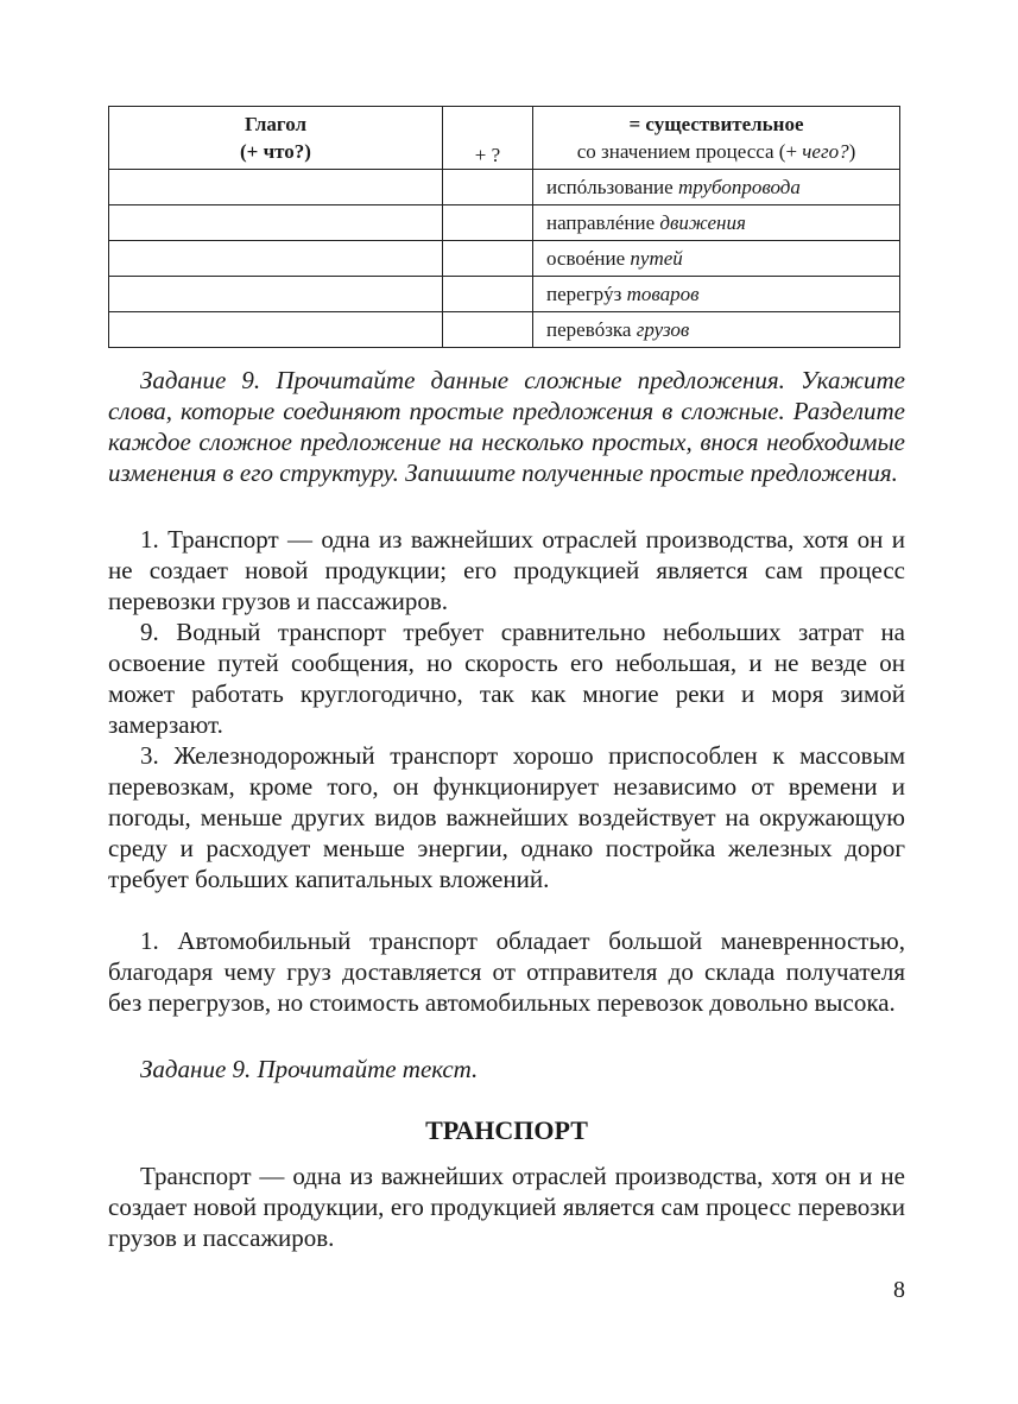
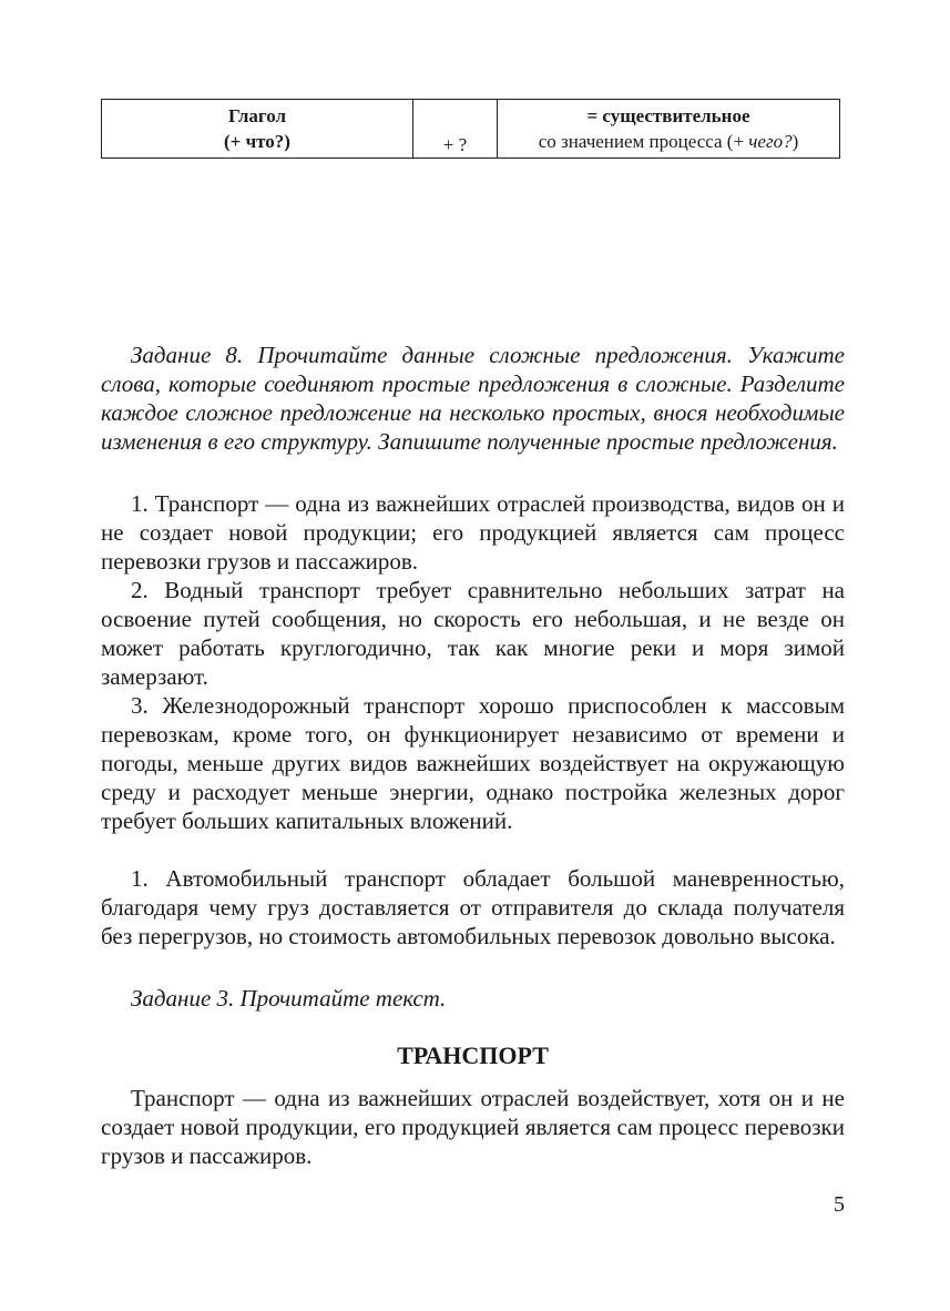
  Глагол (+ что?)	+ ?	= существительное со значением процесса (+ чего?)
- 		испóльзование трубопровода
- 		направлéние движения
- 		освоéние путей
- 		перегрýз товаров
- 		перевóзка грузов
- Задание 9. Прочитайте данные сложные предложения. Укажите слова, которые соединяют простые предложения в сложные. Разделите каждое сложное предложение на несколько простых, внося необходимые изменения в его структуру. Запишите полученные простые предложения.
+ Задание 8. Прочитайте данные сложные предложения. Укажите слова, которые соединяют простые предложения в сложные. Разделите каждое сложное предложение на несколько простых, внося необходимые изменения в его структуру. Запишите полученные простые предложения.
- 1. Транспорт — одна из важнейших отраслей производства, хотя он и не создает новой продукции; его продукцией является сам процесс перевозки грузов и пассажиров.
+ 1. Транспорт — одна из важнейших отраслей производства, видов он и не создает новой продукции; его продукцией является сам процесс перевозки грузов и пассажиров.
- 9. Водный транспорт требует сравнительно небольших затрат на освоение путей сообщения, но скорость его небольшая, и не везде он может работать круглогодично, так как многие реки и моря зимой замерзают.
+ 2. Водный транспорт требует сравнительно небольших затрат на освоение путей сообщения, но скорость его небольшая, и не везде он может работать круглогодично, так как многие реки и моря зимой замерзают.
  3. Железнодорожный транспорт хорошо приспособлен к массовым перевозкам, кроме того, он функционирует независимо от времени и погоды, меньше других видов важнейших воздействует на окружающую среду и расходует меньше энергии, однако постройка железных дорог требует больших капитальных вложений.
  1. Автомобильный транспорт обладает большой маневренностью, благодаря чему груз доставляется от отправителя до склада получателя без перегрузов, но стоимость автомобильных перевозок довольно высока.
- Задание 9. Прочитайте текст.
+ Задание 3. Прочитайте текст.
  ТРАНСПОРТ
- Транспорт — одна из важнейших отраслей производства, хотя он и не создает новой продукции, его продукцией является сам процесс перевозки грузов и пассажиров.
+ Транспорт — одна из важнейших отраслей воздействует, хотя он и не создает новой продукции, его продукцией является сам процесс перевозки грузов и пассажиров.
- 8
+ 5
